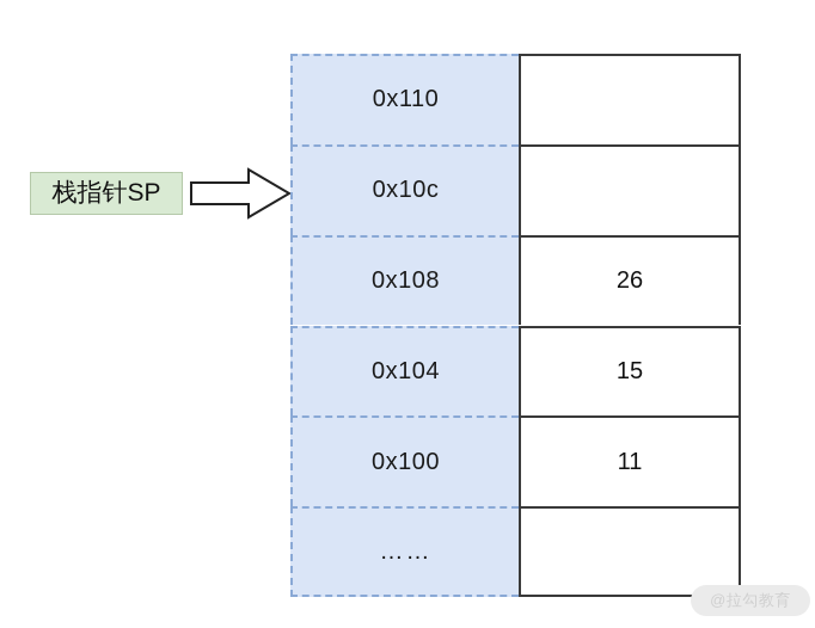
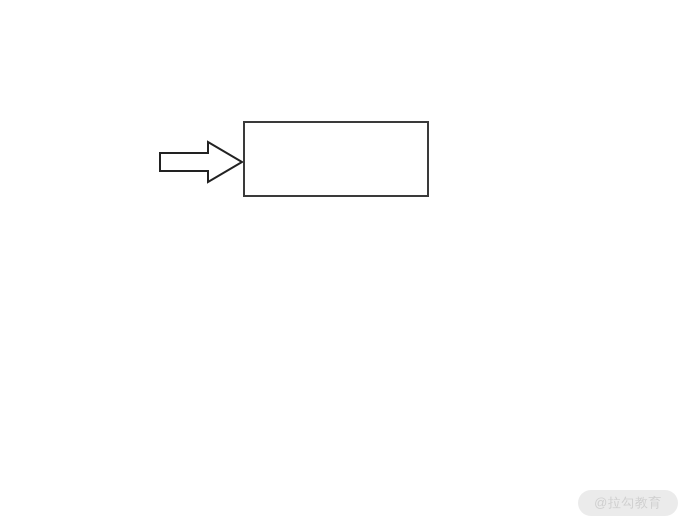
- 栈指针SP
- 0x110
- 0x10c
- 0x108
- 26
- 0x104
- 15
- 0x100
- 11
- ……
  @拉勾教育
